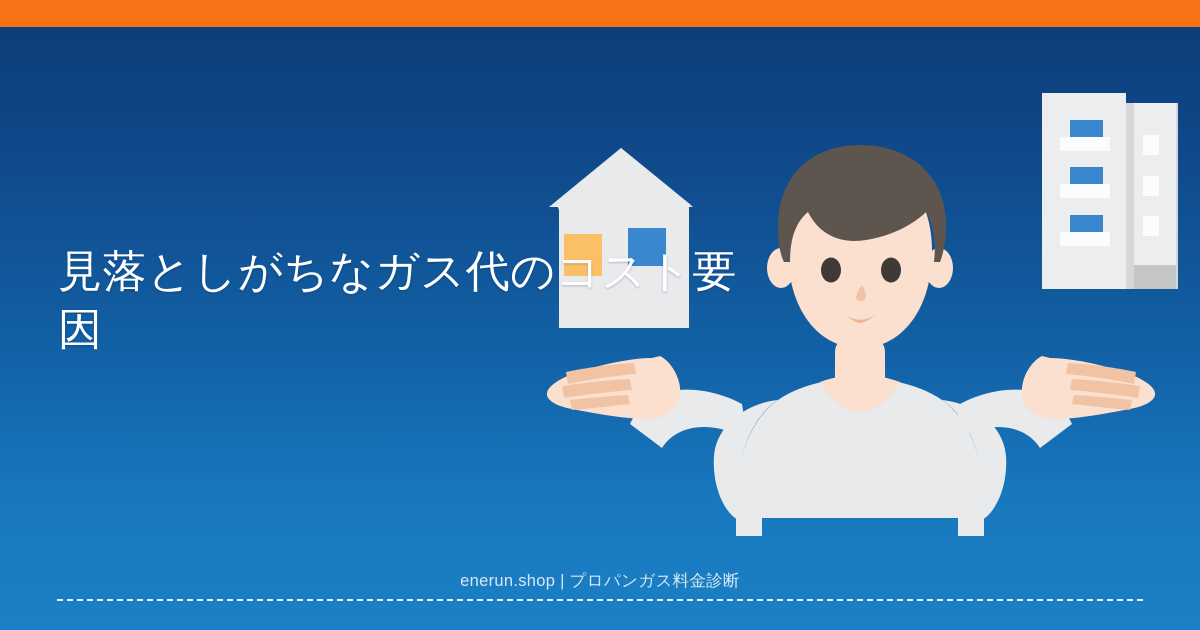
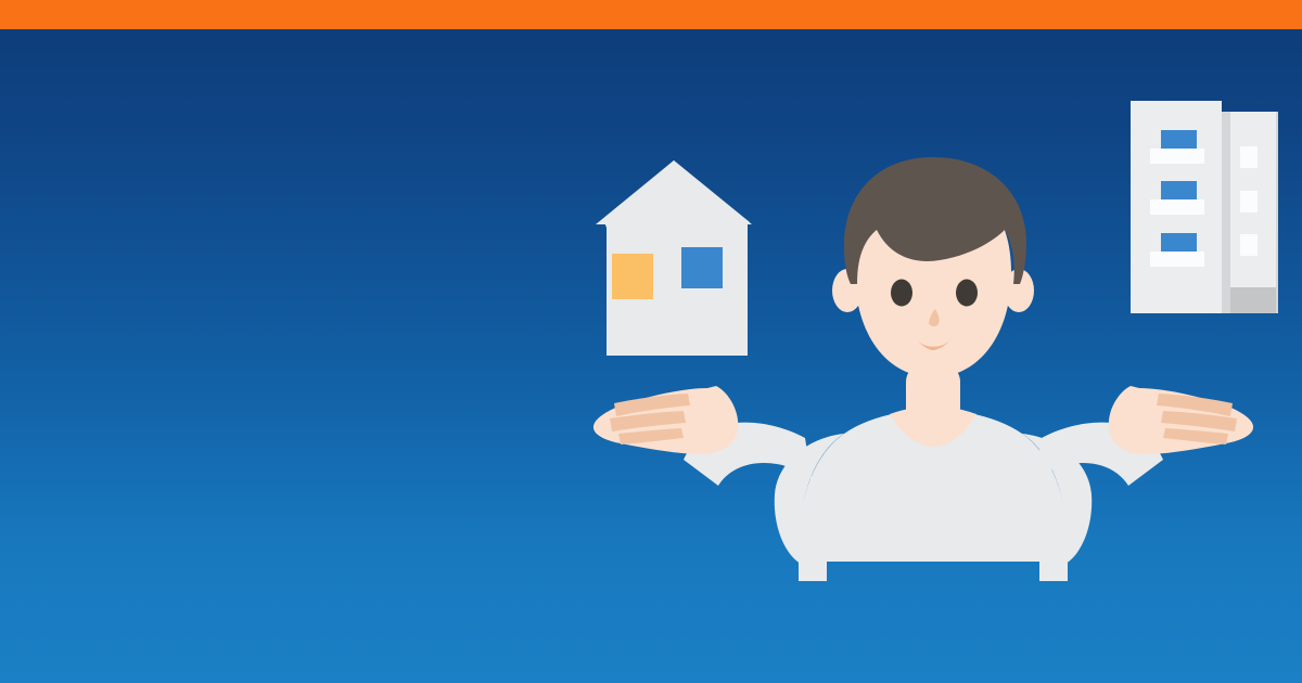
- 見落としがちなガス代のコスト要因
- enerun.shop | プロパンガス料金診断
